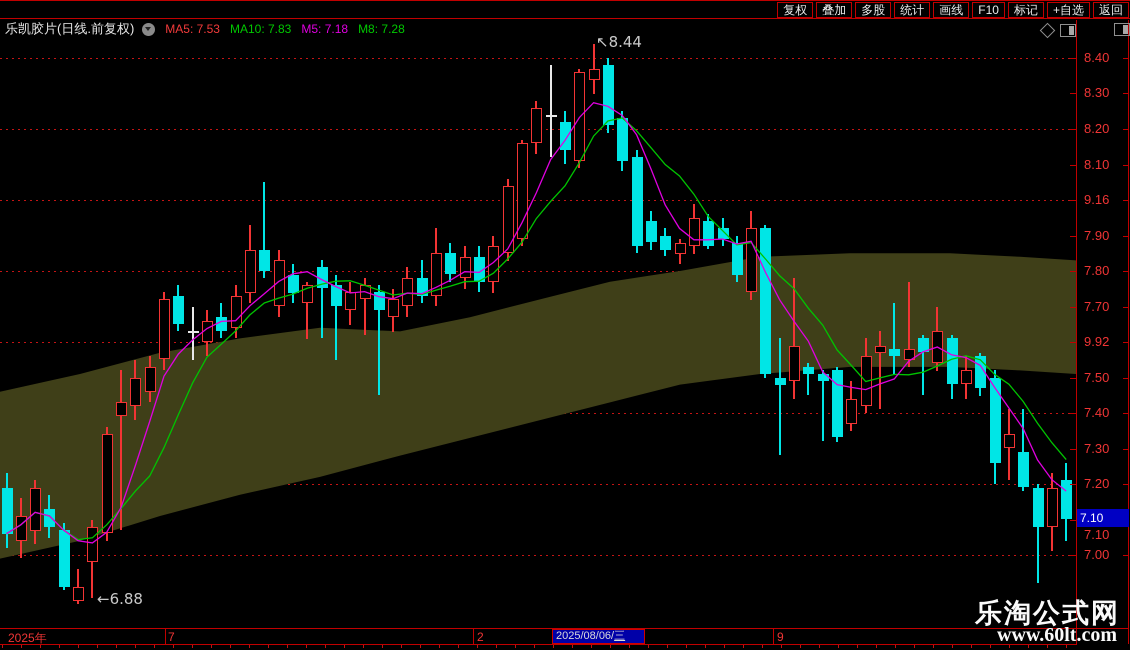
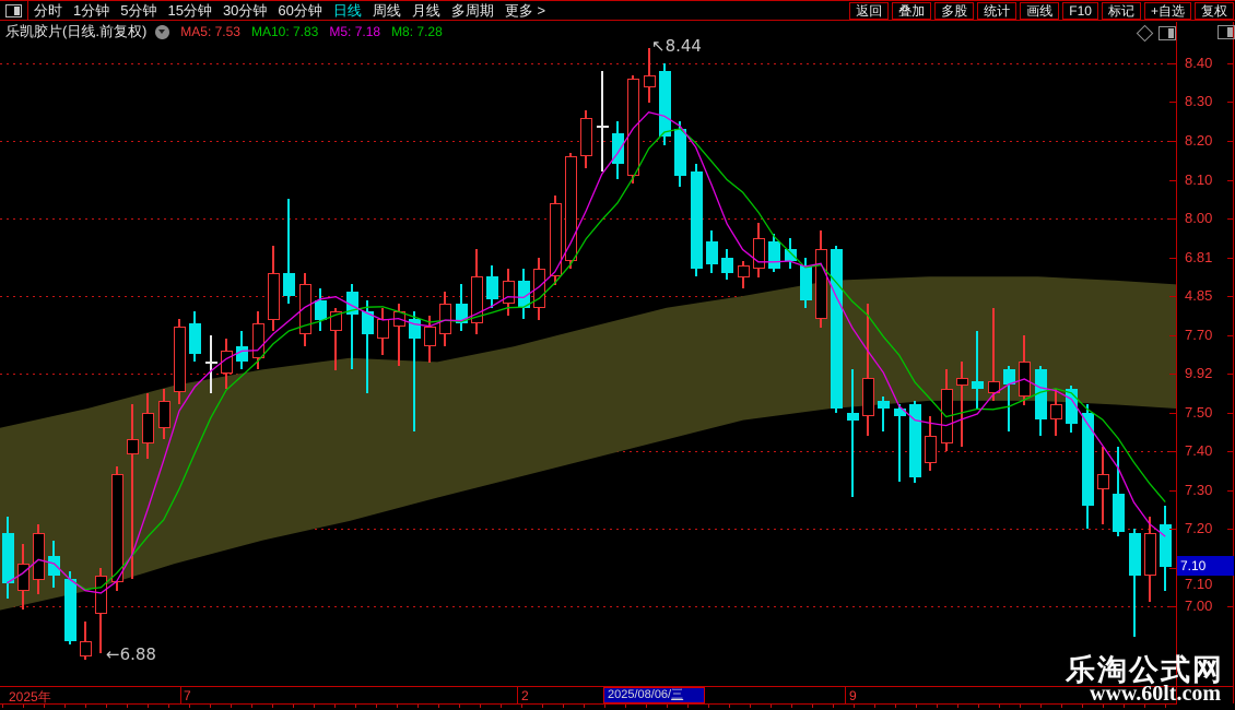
  8.40
  8.30
  8.20
  8.10
- 9.16
+ 8.00
- 7.90
+ 6.81
- 7.80
+ 4.85
  7.70
  9.92
  7.50
  7.40
  7.30
  7.20
  7.00
  2025年
  7
  2
  9
+ 分时
+ 1分钟
+ 5分钟
+ 15分钟
+ 30分钟
+ 60分钟
+ 日线
+ 周线
+ 月线
+ 多周期
+ 更多 >
- 复权
+ 返回
  叠加
  多股
  统计
  画线
  F10
  标记
  +自选
- 返回
+ 复权
  乐凯胶片(日线.前复权)
  MA5: 7.53
  MA10: 7.83
  M5: 7.18
  M8: 7.28
  7.10
  7.10
  2025/08/06/三
  ↖8.44
  ←6.88
  乐淘公式网
  www.60lt.com
